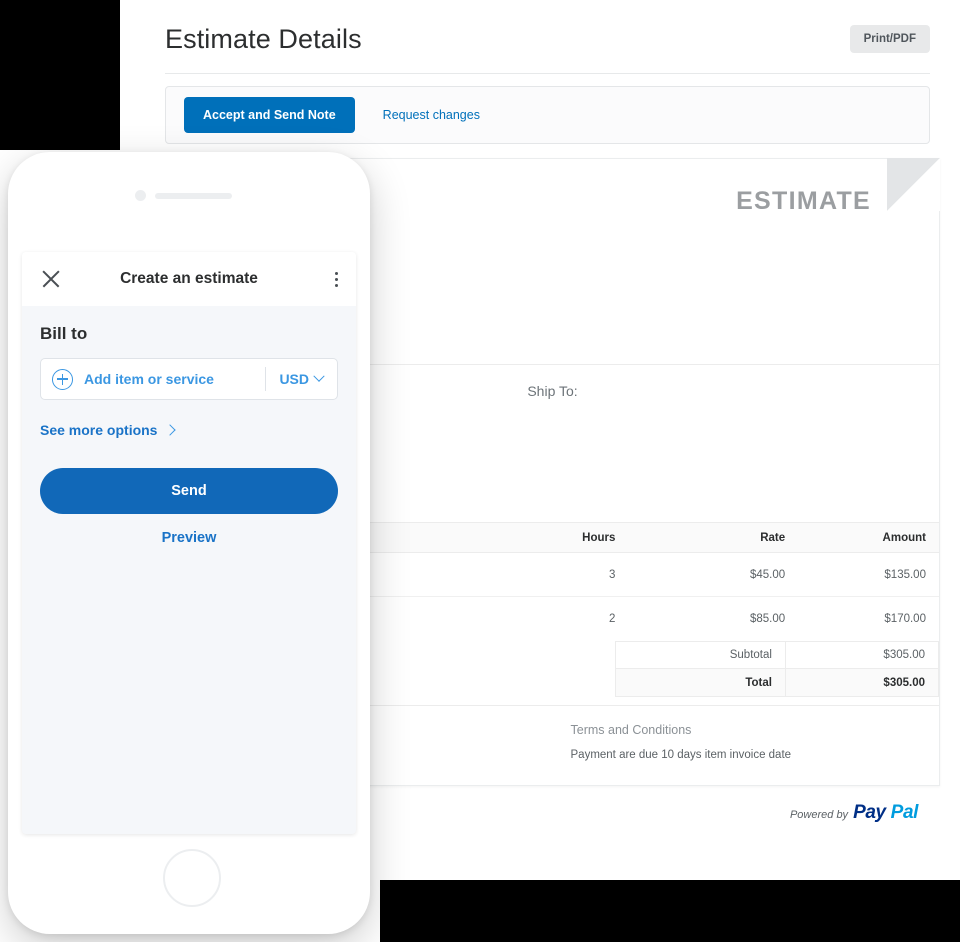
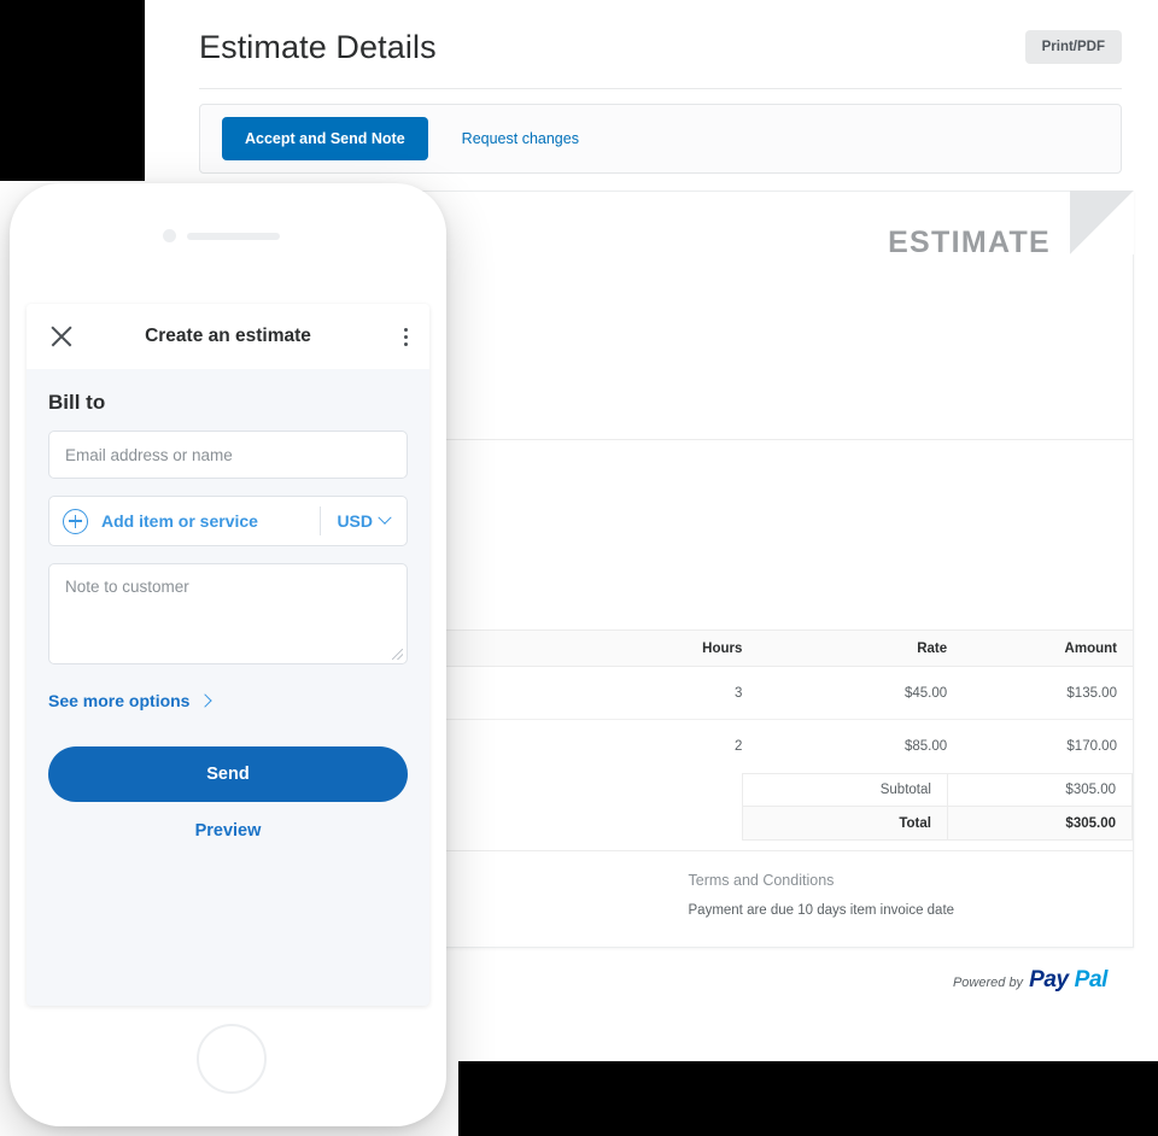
  Estimate Details
  Print/PDF
  Accept and Send Note
  Request changes
  ESTIMATE
- Ship To:
  Hours
  Rate
  Amount
  3
  $45.00
  $135.00
  2
  $85.00
  $170.00
  Subtotal
  $305.00
  Total
  $305.00
  Terms and Conditions
  Payment are due 10 days item invoice date
  Powered by
  Pay
  Pal
  Create an estimate
  Bill to
+ Email address or name
  Add item or service
  USD
+ Note to customer
  See more options
  Send
  Preview
